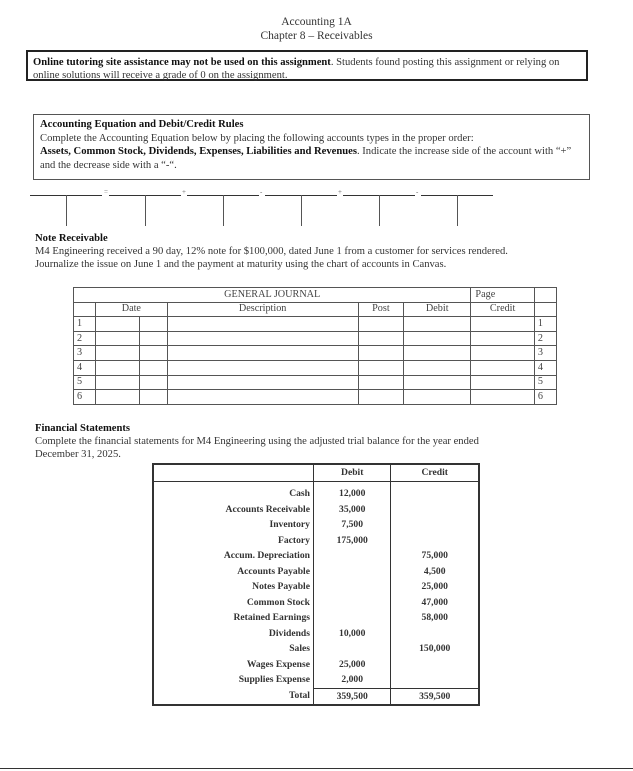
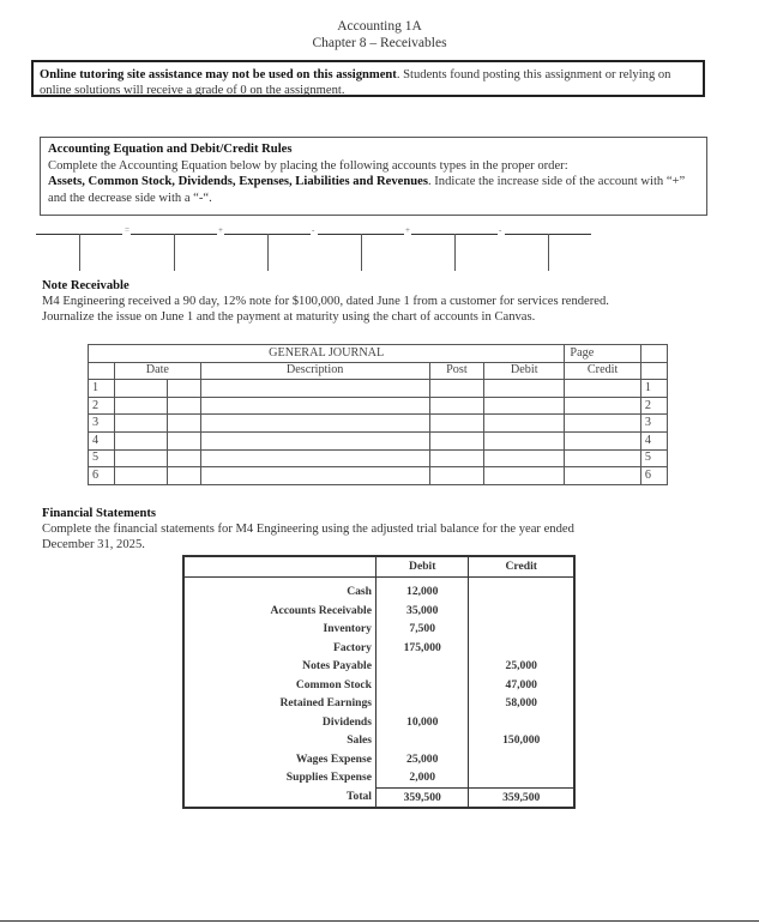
  Accounting 1A
  Chapter 8 – Receivables
  Online tutoring site assistance may not be used on this assignment. Students found posting this assignment or relying on online solutions will receive a grade of 0 on the assignment.
  Accounting Equation and Debit/Credit Rules
  Complete the Accounting Equation below by placing the following accounts types in the proper order:
  Assets, Common Stock, Dividends, Expenses, Liabilities and Revenues. Indicate the increase side of the account with “+” and the decrease side with a “-“.
  =
  +
  -
  +
  -
  Note Receivable
  M4 Engineering received a 90 day, 12% note for $100,000, dated June 1 from a customer for services rendered.
  Journalize the issue on June 1 and the payment at maturity using the chart of accounts in Canvas.
  GENERAL JOURNAL	Page
  	Date	Description	Post	Debit	Credit
  1							1
  2							2
  3							3
  4							4
  5							5
  6							6
  Financial Statements
  Complete the financial statements for M4 Engineering using the adjusted trial balance for the year ended
  December 31, 2025.
  	Debit	Credit
  Cash	12,000
  Accounts Receivable	35,000
  Inventory	7,500
  Factory	175,000
- Accum. Depreciation		75,000
- Accounts Payable		4,500
  Notes Payable		25,000
  Common Stock		47,000
  Retained Earnings		58,000
  Dividends	10,000
  Sales		150,000
  Wages Expense	25,000
  Supplies Expense	2,000
  Total	359,500	359,500
